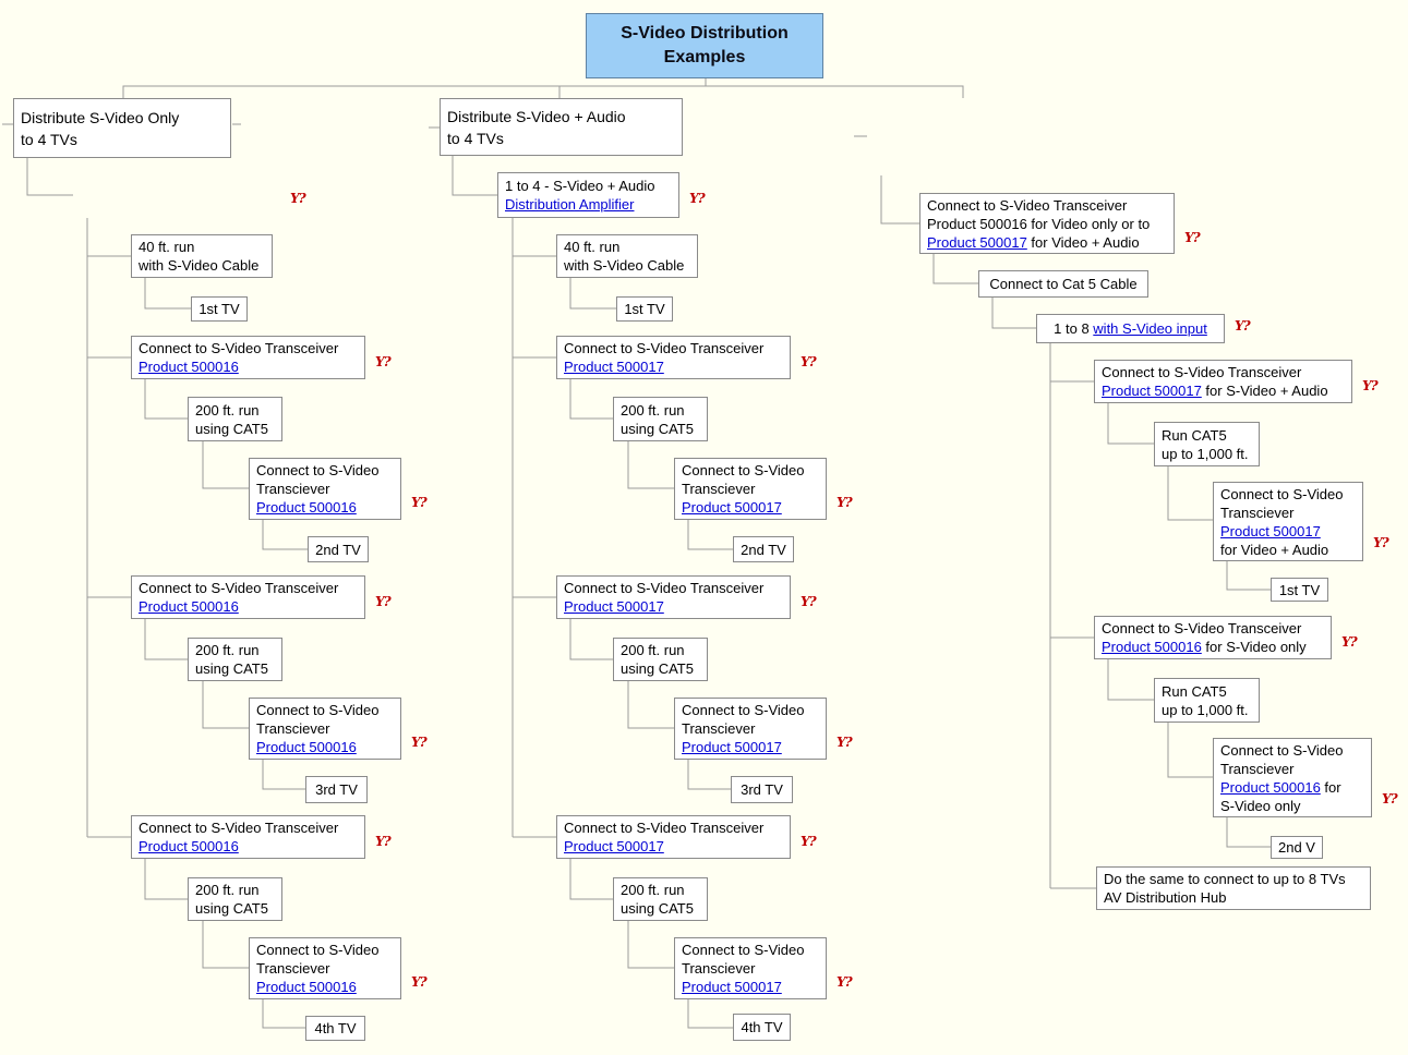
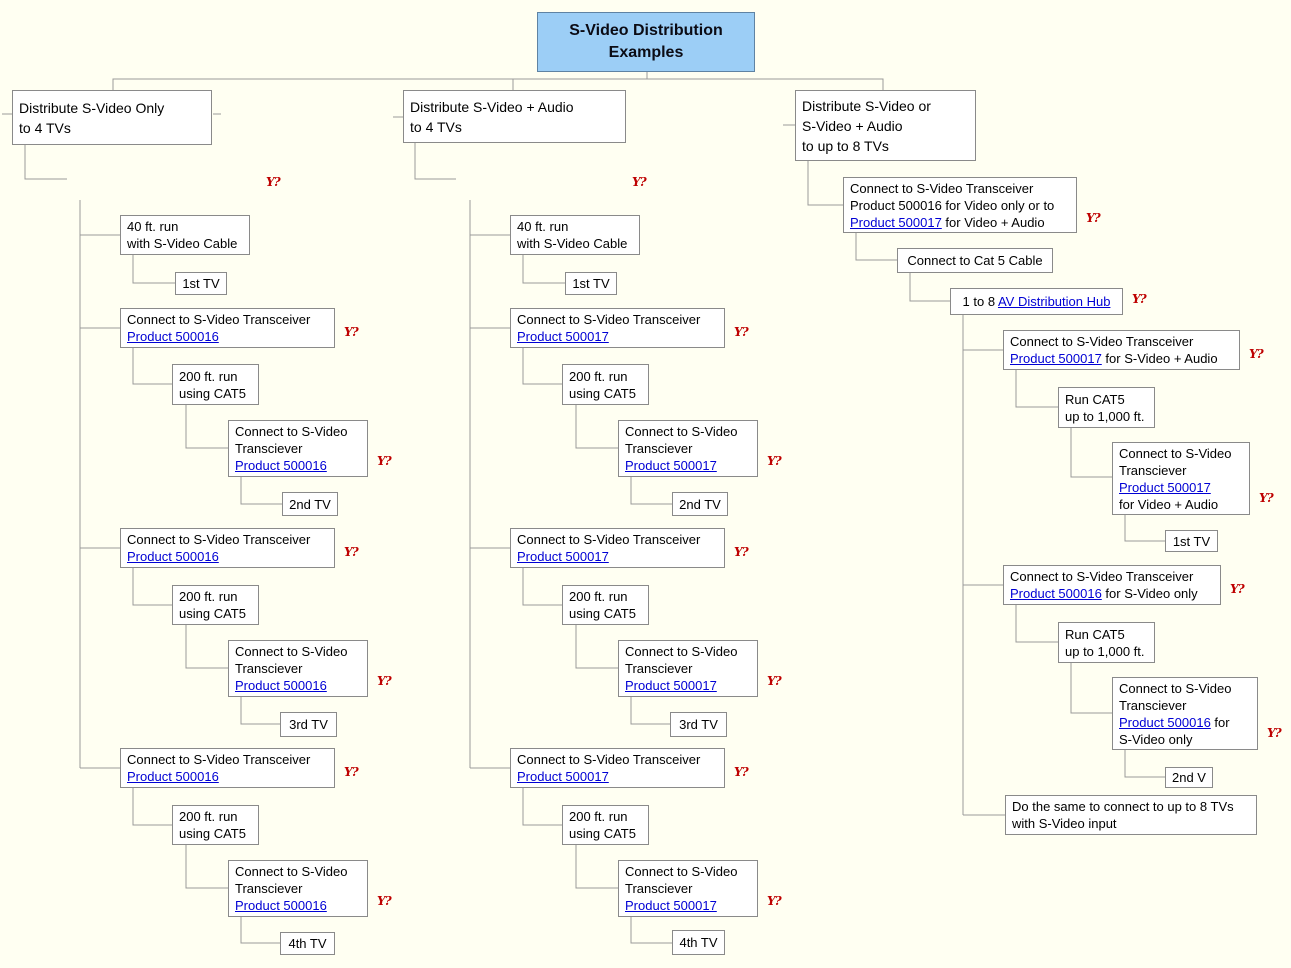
  S-Video Distribution
  Examples
  Distribute S-Video Only
  to 4 TVs
  Y?
  40 ft. run
  with S-Video Cable
  1st TV
  Connect to S-Video Transceiver
  Product 500016
  Y?
  200 ft. run
  using CAT5
  Connect to S-Video
  Transciever
  Product 500016
  Y?
  2nd TV
  Connect to S-Video Transceiver
  Product 500016
  Y?
  200 ft. run
  using CAT5
  Connect to S-Video
  Transciever
  Product 500016
  Y?
  3rd TV
  Connect to S-Video Transceiver
  Product 500016
  Y?
  200 ft. run
  using CAT5
  Connect to S-Video
  Transciever
  Product 500016
  Y?
  4th TV
  Distribute S-Video + Audio
  to 4 TVs
- 1 to 4 - S-Video + Audio
- Distribution Amplifier
  Y?
  40 ft. run
  with S-Video Cable
  1st TV
  Connect to S-Video Transceiver
  Product 500017
  Y?
  200 ft. run
  using CAT5
  Connect to S-Video
  Transciever
  Product 500017
  Y?
  2nd TV
  Connect to S-Video Transceiver
  Product 500017
  Y?
  200 ft. run
  using CAT5
  Connect to S-Video
  Transciever
  Product 500017
  Y?
  3rd TV
  Connect to S-Video Transceiver
  Product 500017
  Y?
  200 ft. run
  using CAT5
  Connect to S-Video
  Transciever
  Product 500017
  Y?
  4th TV
+ Distribute S-Video or
+ S-Video + Audio
+ to up to 8 TVs
  Connect to S-Video Transceiver
  Product 500016 for Video only or to
  Product 500017 for Video + Audio
  Y?
  Connect to Cat 5 Cable
- 1 to 8 with S-Video input
+ 1 to 8 AV Distribution Hub
  Y?
  Connect to S-Video Transceiver
  Product 500017 for S-Video + Audio
  Y?
  Run CAT5
  up to 1,000 ft.
  Connect to S-Video
  Transciever
  Product 500017
  for Video + Audio
  Y?
  1st TV
  Connect to S-Video Transceiver
  Product 500016 for S-Video only
  Y?
  Run CAT5
  up to 1,000 ft.
  Connect to S-Video
  Transciever
  Product 500016 for
  S-Video only
  Y?
  2nd V
  Do the same to connect to up to 8 TVs
- AV Distribution Hub
+ with S-Video input
